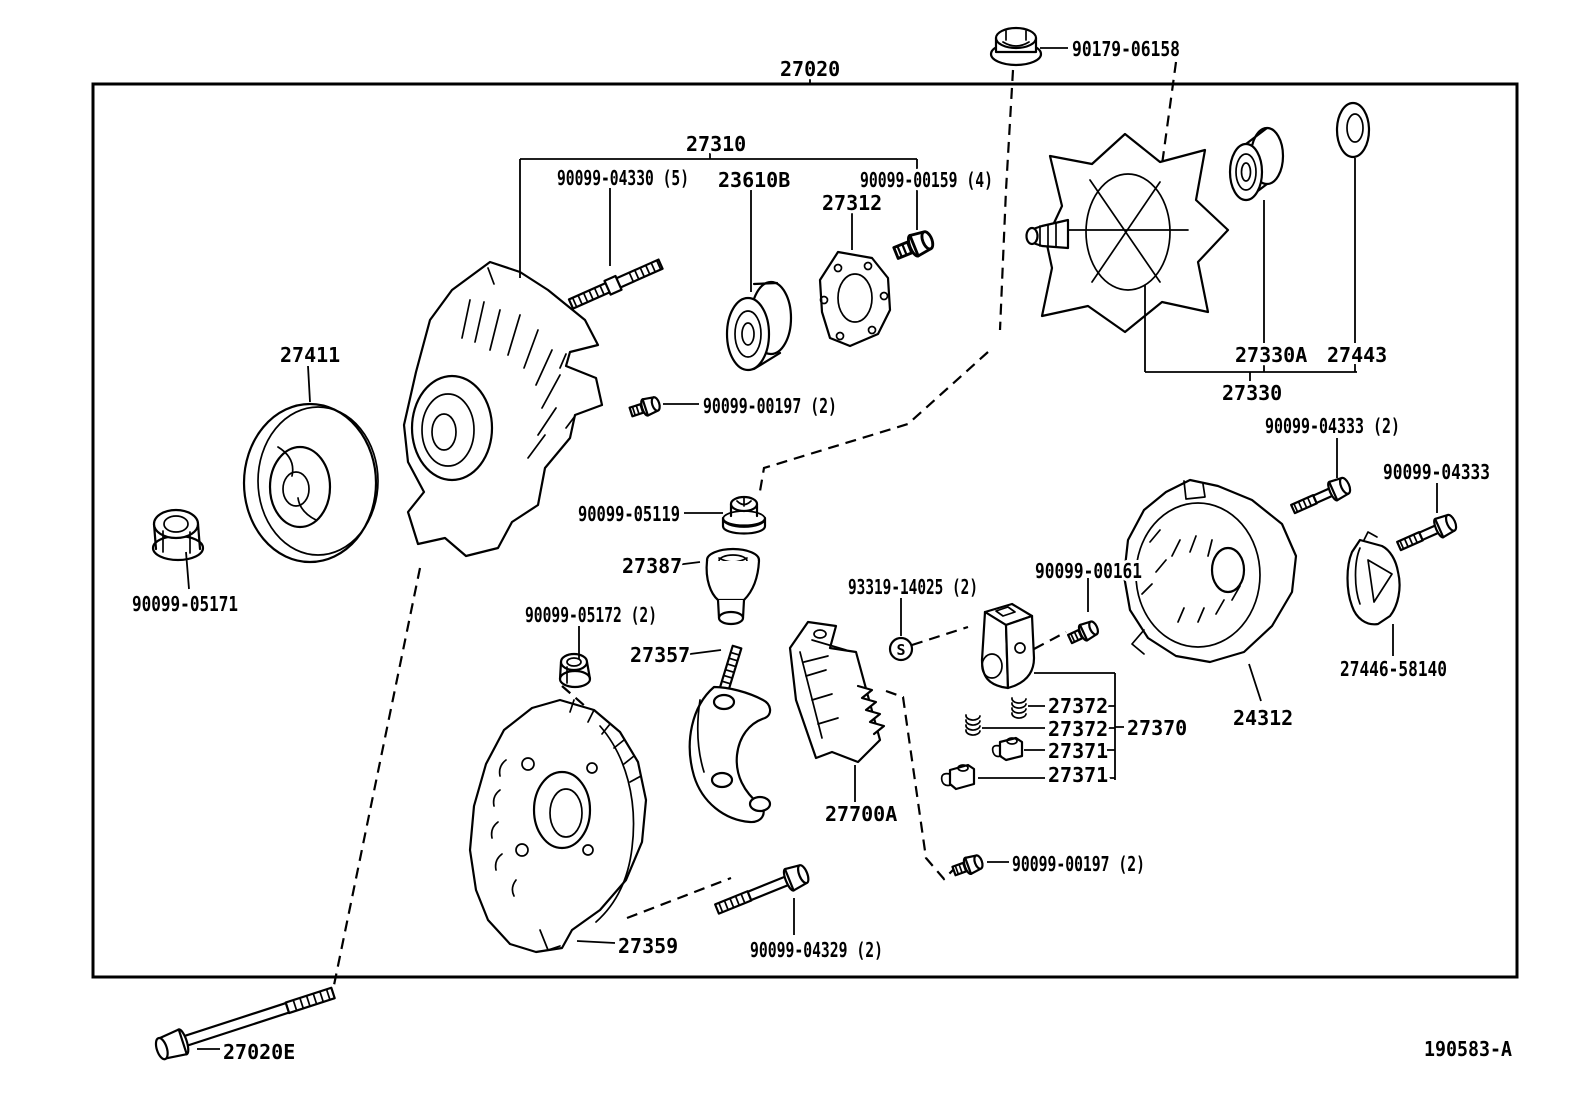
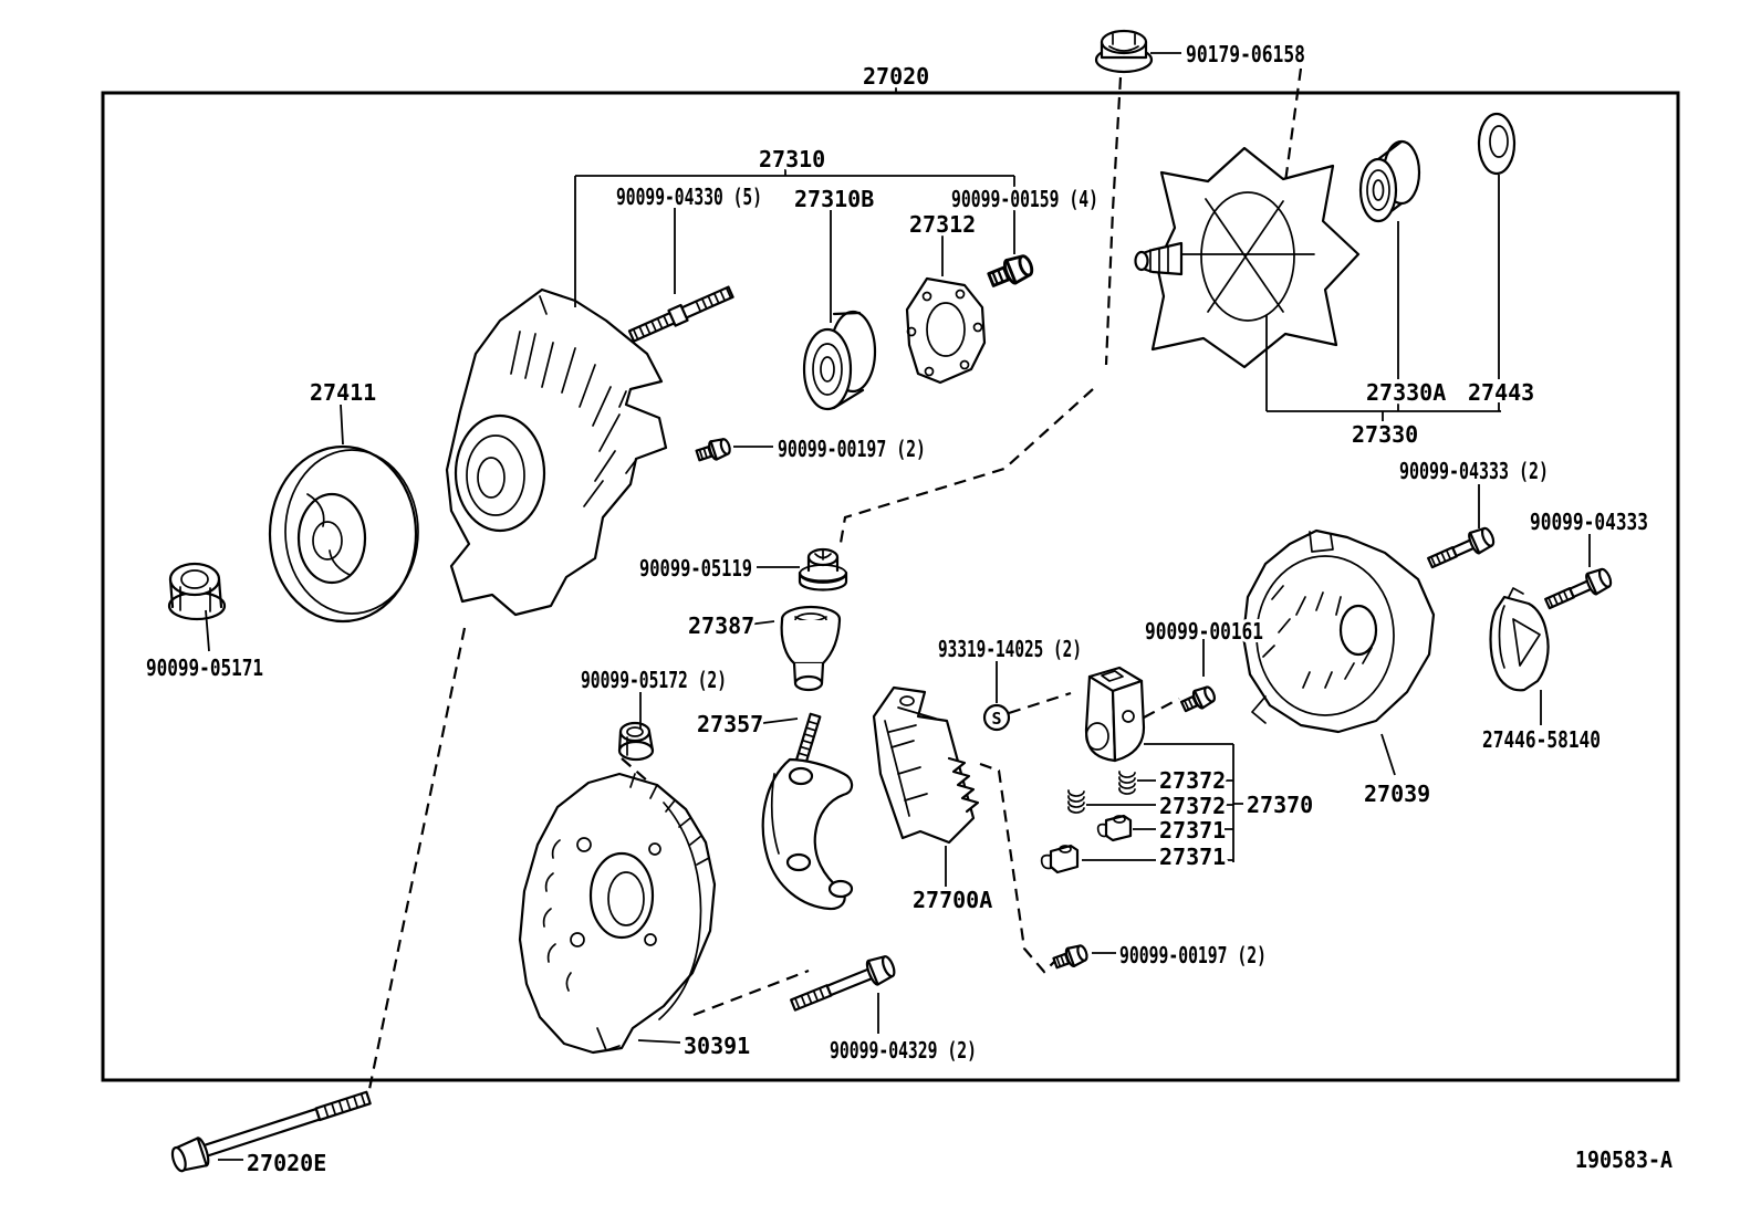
  S
  90179-06158
  27020
  27310
  90099-04330 (5)
- 23610B
+ 27310B
  90099-00159 (4)
  27312
  27411
  90099-05171
  90099-00197 (2)
  90099-05119
  27387
  90099-05172 (2)
  27357
  93319-14025 (2)
  90099-00161
  27372
  27372
  27371
  27371
  27370
  27700A
  27330A
  27443
  27330
  90099-04333 (2)
  90099-04333
  27446-58140
- 24312
+ 27039
- 27359
+ 30391
  90099-04329 (2)
  90099-00197 (2)
  27020E
  190583-A
